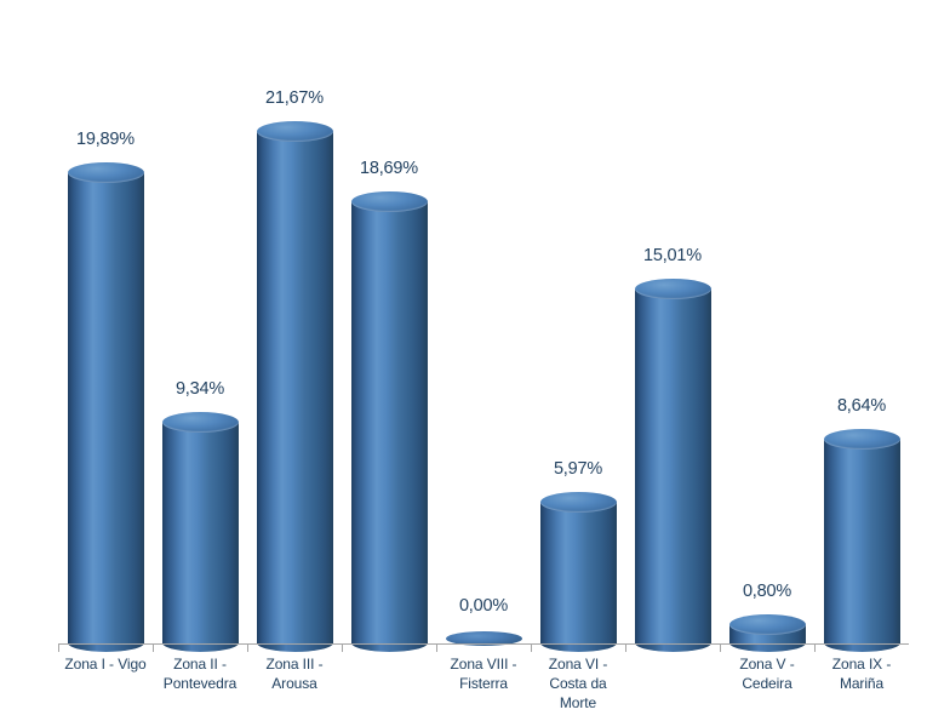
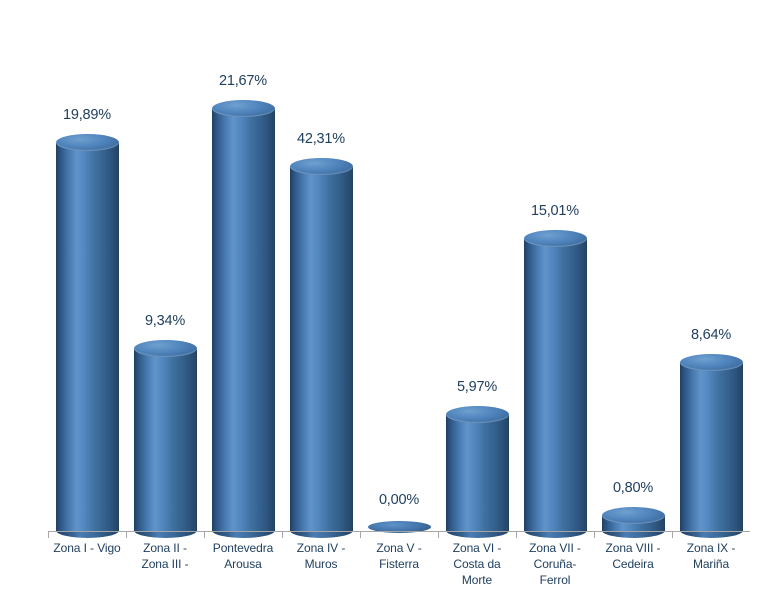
  19,89%
  Zona I - Vigo
  9,34%
  Zona II -
- Pontevedra
+ Zona III -
  21,67%
- Zona III -
+ Pontevedra
  Arousa
- 18,69%
+ 42,31%
+ Zona IV -
+ Muros
  0,00%
- Zona VIII -
+ Zona V -
  Fisterra
  5,97%
  Zona VI -
  Costa da
  Morte
  15,01%
+ Zona VII -
+ Coruña-
+ Ferrol
  0,80%
- Zona V -
+ Zona VIII -
  Cedeira
  8,64%
  Zona IX -
  Mariña
